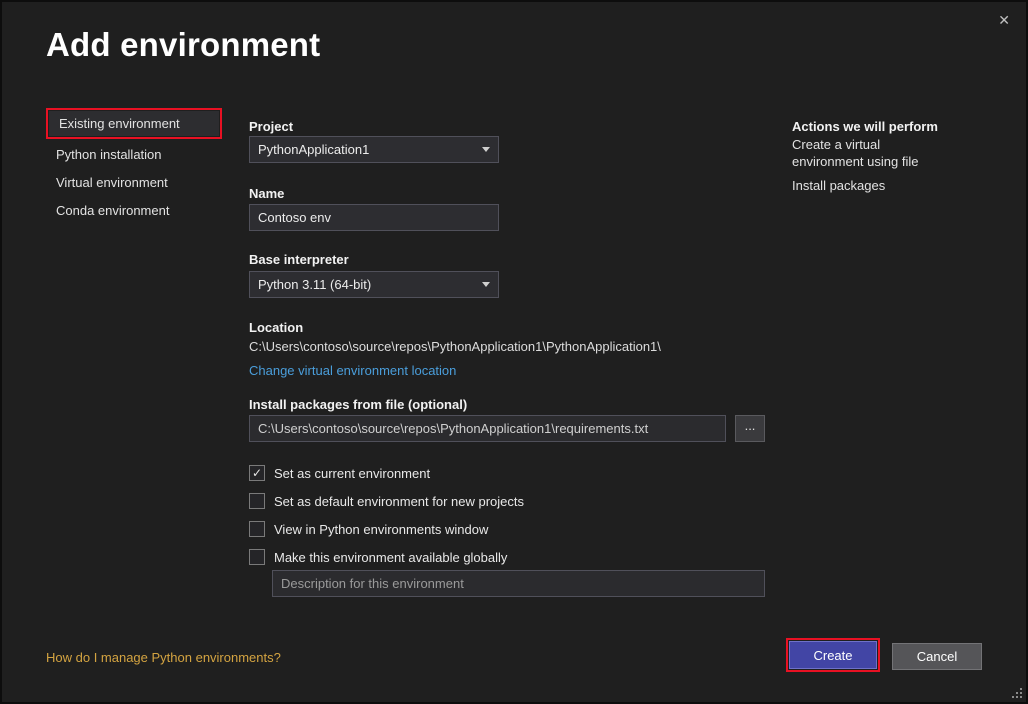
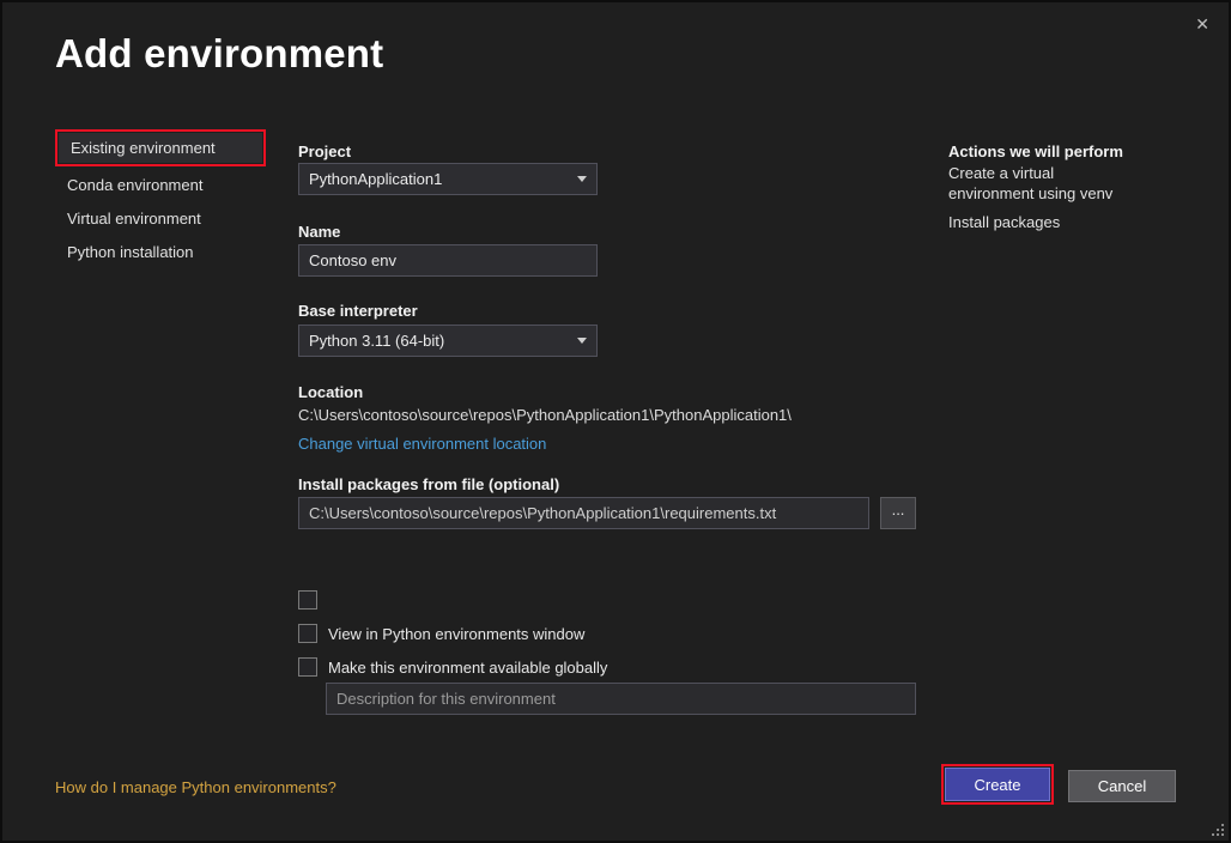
  ✕
  Add environment
  Existing environment
- Python installation
+ Conda environment
  Virtual environment
- Conda environment
+ Python installation
  Project
  PythonApplication1
  Name
  Contoso env
  Base interpreter
  Python 3.11 (64-bit)
  Location
  C:\Users\contoso\source\repos\PythonApplication1\PythonApplication1\
  Change virtual environment location
  Install packages from file (optional)
  C:\Users\contoso\source\repos\PythonApplication1\requirements.txt
  ...
- ✓
- Set as current environment
- Set as default environment for new projects
  View in Python environments window
  Make this environment available globally
  Description for this environment
  Actions we will perform
- Create a virtual environment using file
+ Create a virtual environment using venv
  Install packages
  How do I manage Python environments?
  Create
  Cancel
